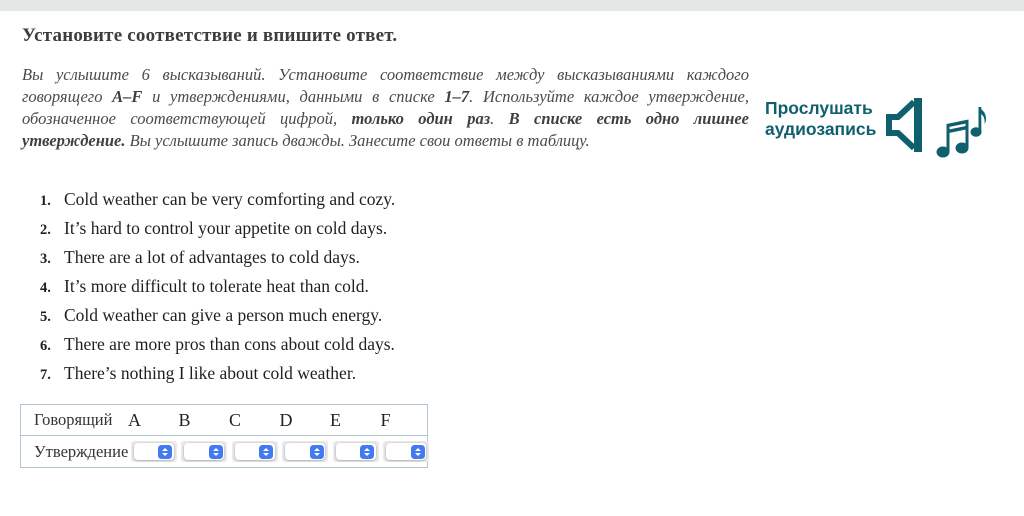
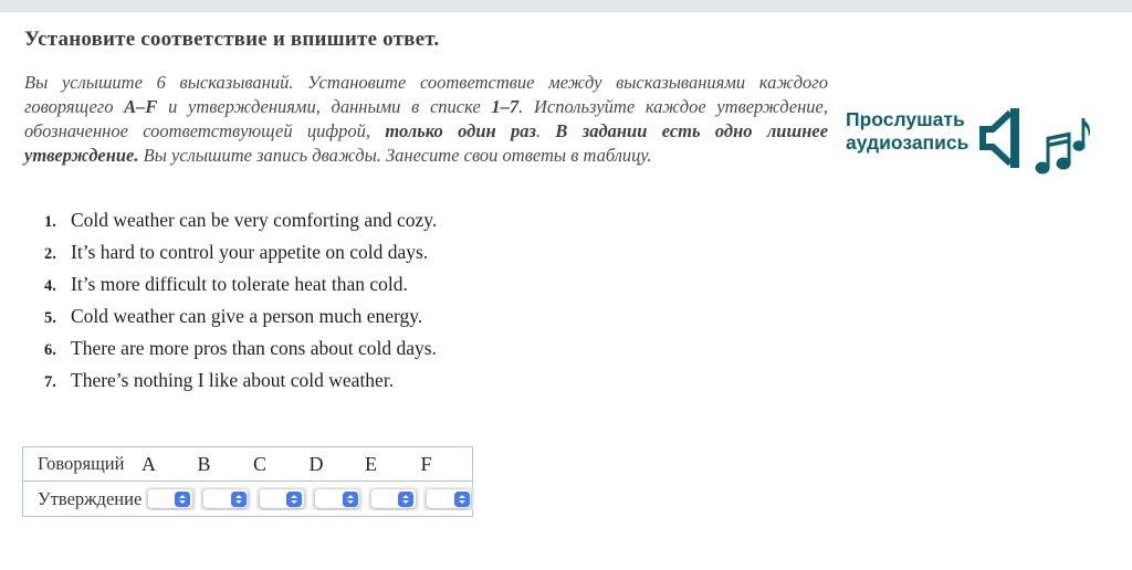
  Установите соответствие и впишите ответ.
- Вы услышите 6 высказываний. Установите соответствие между высказываниями каждого говорящего A–F и утверждениями, данными в списке 1–7. Используйте каждое утверждение, обозначенное соответствующей цифрой, только один раз. В списке есть одно лишнее утверждение. Вы услышите запись дважды. Занесите свои ответы в таблицу.
+ Вы услышите 6 высказываний. Установите соответствие между высказываниями каждого говорящего A–F и утверждениями, данными в списке 1–7. Используйте каждое утверждение, обозначенное соответствующей цифрой, только один раз. В задании есть одно лишнее утверждение. Вы услышите запись дважды. Занесите свои ответы в таблицу.
  Прослушать
  аудиозапись
  1.
  Cold weather can be very comforting and cozy.
  2.
  It’s hard to control your appetite on cold days.
- 3.
- There are a lot of advantages to cold days.
  4.
  It’s more difficult to tolerate heat than cold.
  5.
  Cold weather can give a person much energy.
  6.
  There are more pros than cons about cold days.
  7.
  There’s nothing I like about cold weather.
  Говорящий
  A
  B
  C
  D
  E
  F
  Утверждение
